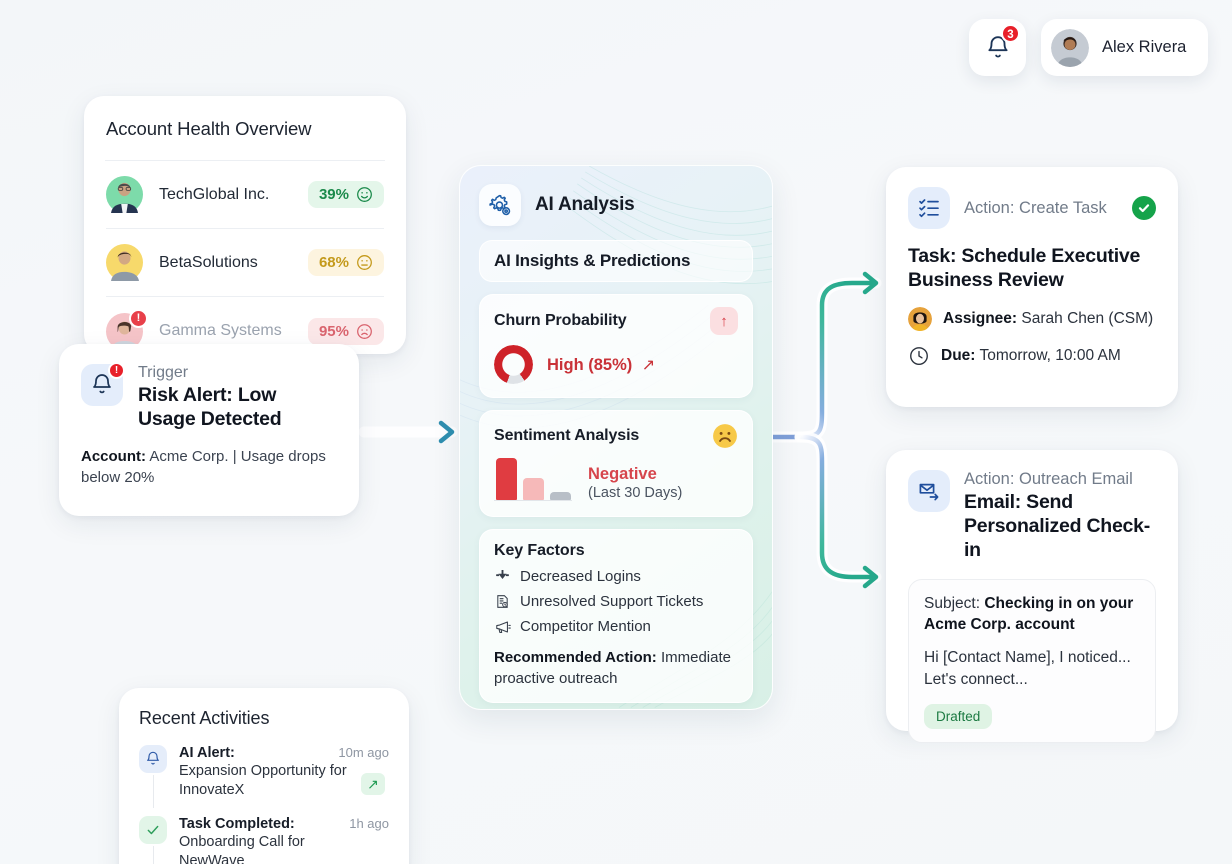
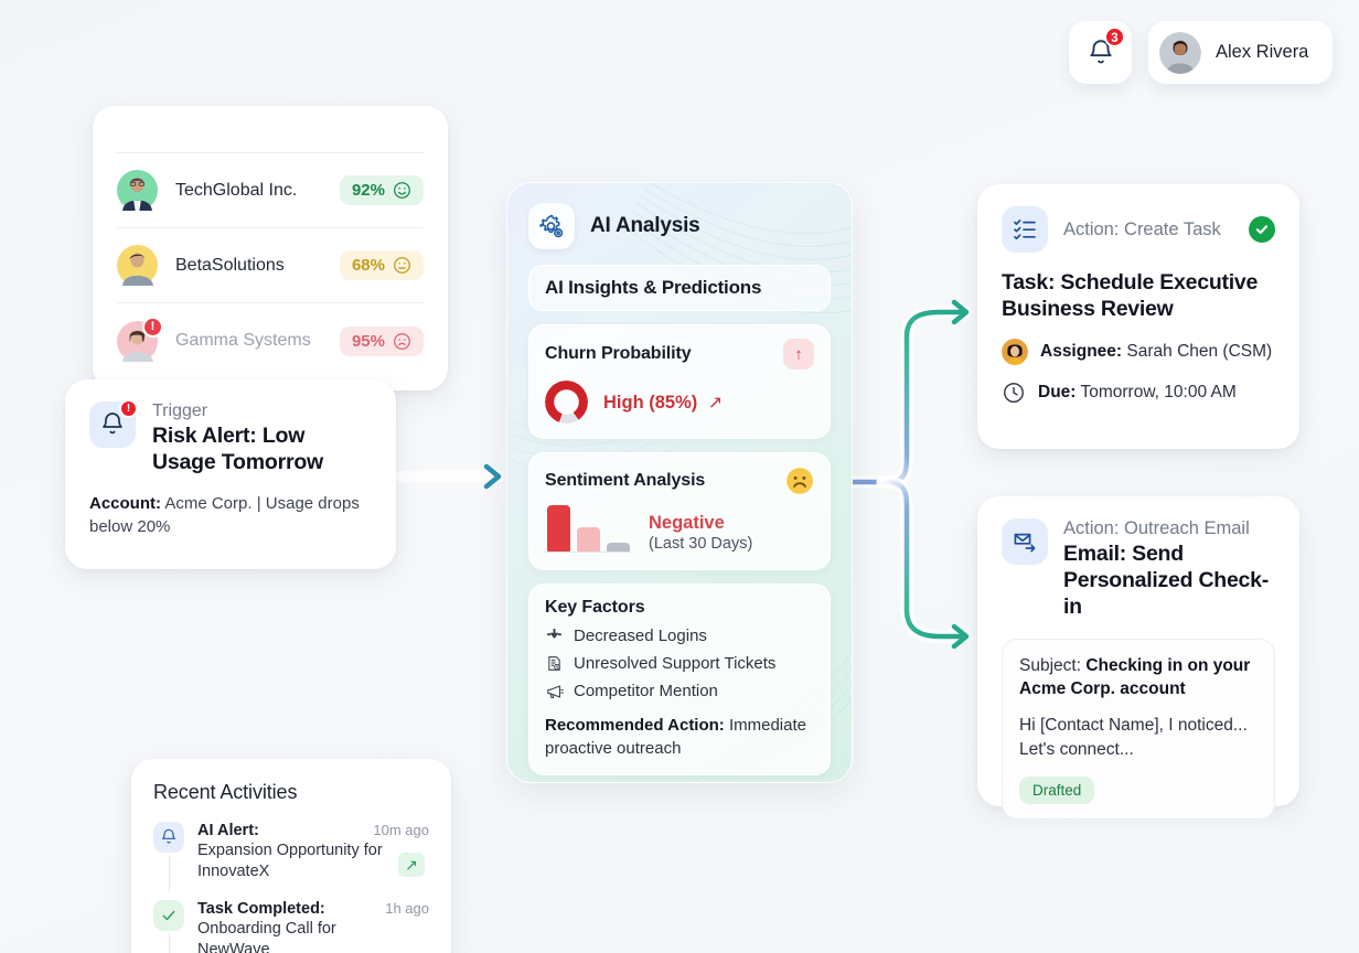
  3
  Alex Rivera
- Account Health Overview
  TechGlobal Inc.
- 39%
+ 92%
  BetaSolutions
  68%
  !
  Gamma Systems
  95%
  !
  Trigger
- Risk Alert: Low Usage Detected
+ Risk Alert: Low Usage Tomorrow
  Account: Acme Corp. | Usage drops below 20%
  AI Analysis
  AI Insights & Predictions
  Churn Probability
  ↑
  High (85%) ↗
  Sentiment Analysis
  Negative
  (Last 30 Days)
  Key Factors
  Decreased Logins
  Unresolved Support Tickets
  Competitor Mention
  Recommended Action: Immediate proactive outreach
  Action: Create Task
  Task: Schedule Executive Business Review
  Assignee: Sarah Chen (CSM)
  Due: Tomorrow, 10:00 AM
  Action: Outreach Email
  Email: Send Personalized Check-in
  Subject: Checking in on your Acme Corp. account
  Hi [Contact Name], I noticed...
  Let's connect...
  Drafted
  Recent Activities
  AI Alert:
  10m ago
  Expansion Opportunity for InnovateX
  ↗
  Task Completed:
  1h ago
  Onboarding Call for NewWave
